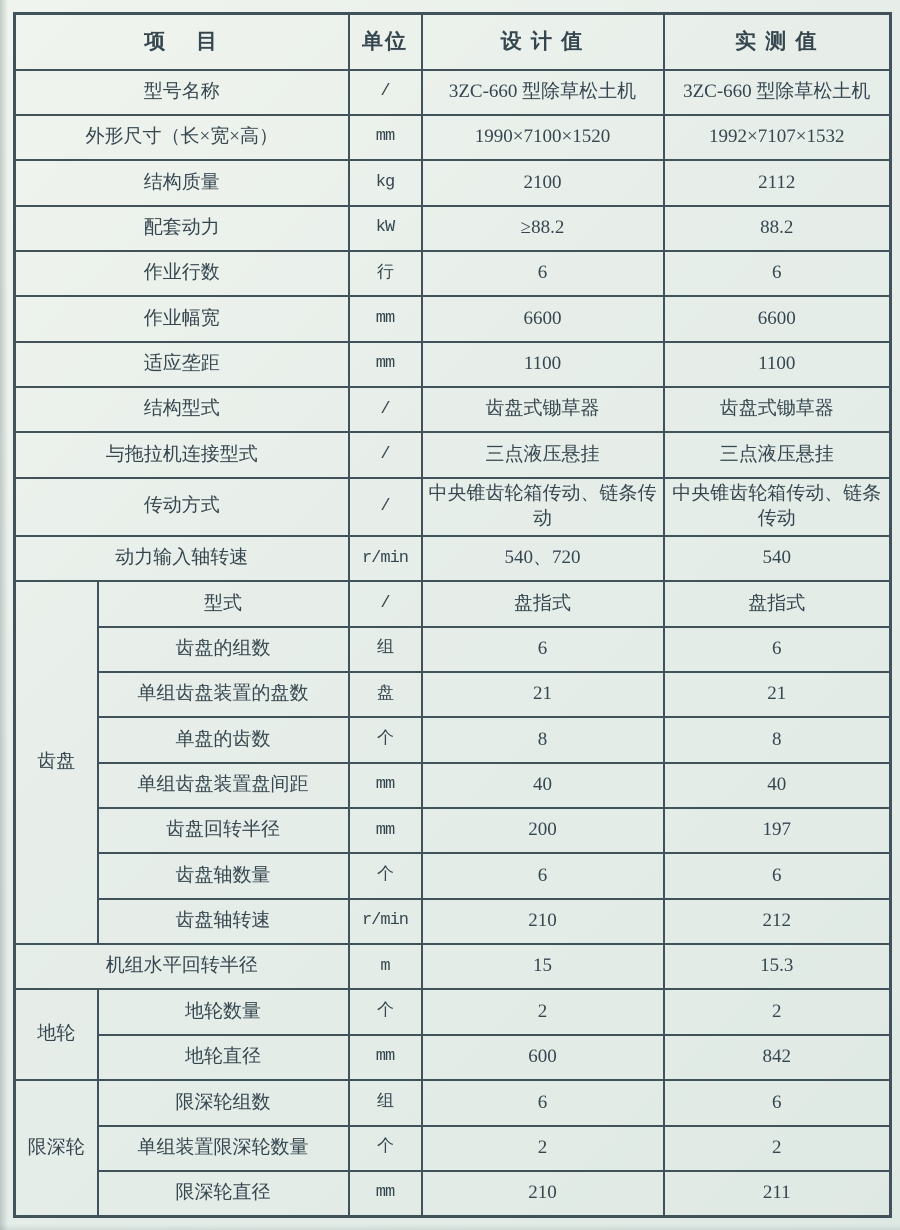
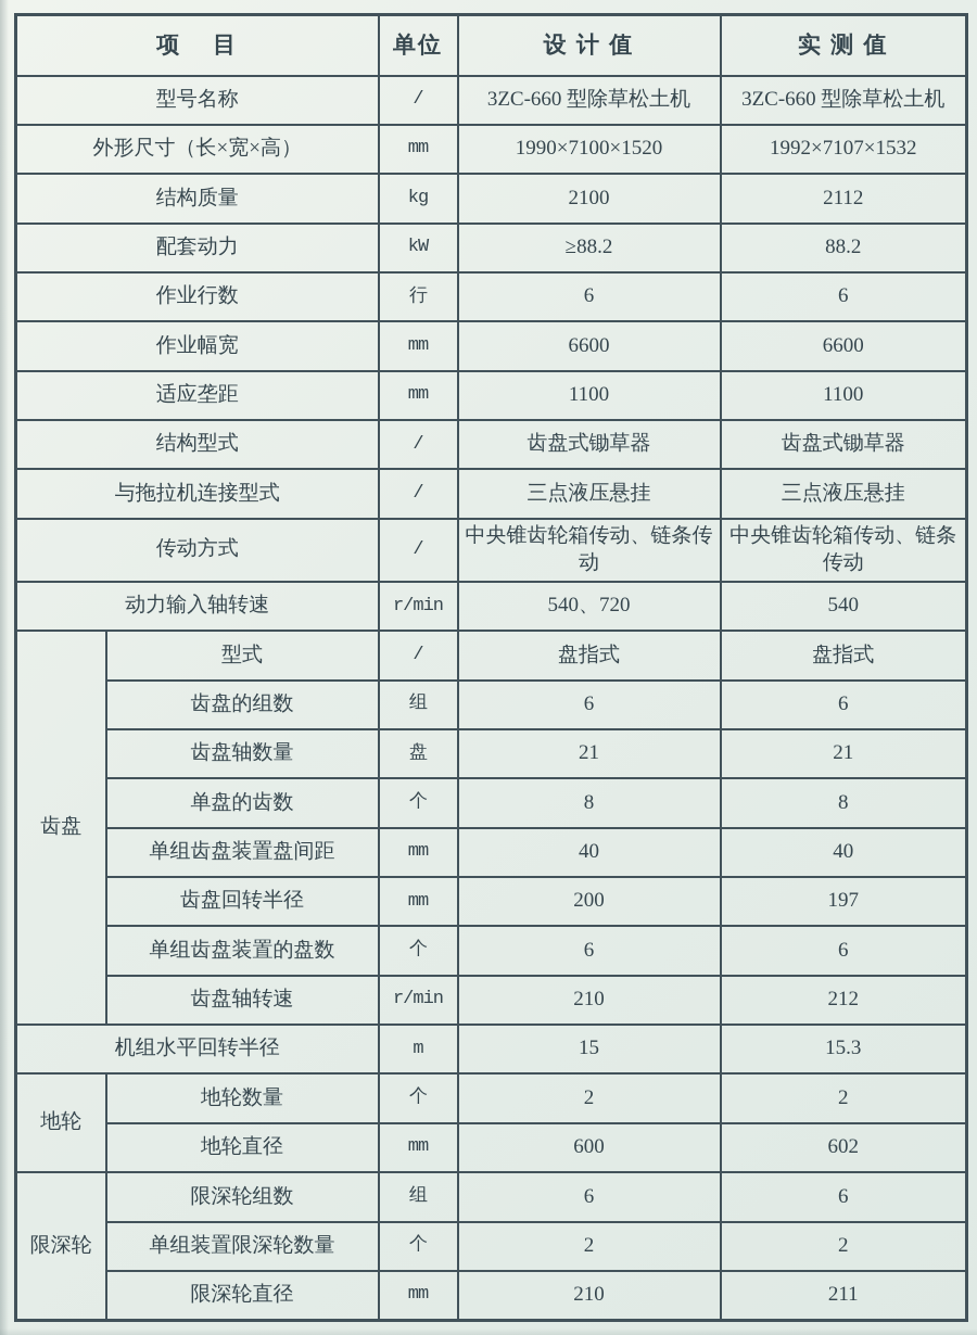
  项 目	单位	设 计 值	实 测 值
  型号名称	/	3ZC-660 型除草松土机	3ZC-660 型除草松土机
  外形尺寸（长×宽×高）	mm	1990×7100×1520	1992×7107×1532
  结构质量	kg	2100	2112
  配套动力	kW	≥88.2	88.2
  作业行数	行	6	6
  作业幅宽	mm	6600	6600
  适应垄距	mm	1100	1100
  结构型式	/	齿盘式锄草器	齿盘式锄草器
  与拖拉机连接型式	/	三点液压悬挂	三点液压悬挂
  传动方式	/	中央锥齿轮箱传动、链条传动	中央锥齿轮箱传动、链条传动
  动力输入轴转速	r/min	540、720	540
  齿盘	型式	/	盘指式	盘指式
  齿盘的组数	组	6	6
- 单组齿盘装置的盘数	盘	21	21
+ 齿盘轴数量	盘	21	21
  单盘的齿数	个	8	8
  单组齿盘装置盘间距	mm	40	40
  齿盘回转半径	mm	200	197
- 齿盘轴数量	个	6	6
+ 单组齿盘装置的盘数	个	6	6
  齿盘轴转速	r/min	210	212
  机组水平回转半径	m	15	15.3
  地轮	地轮数量	个	2	2
- 地轮直径	mm	600	842
+ 地轮直径	mm	600	602
  限深轮	限深轮组数	组	6	6
  单组装置限深轮数量	个	2	2
  限深轮直径	mm	210	211
